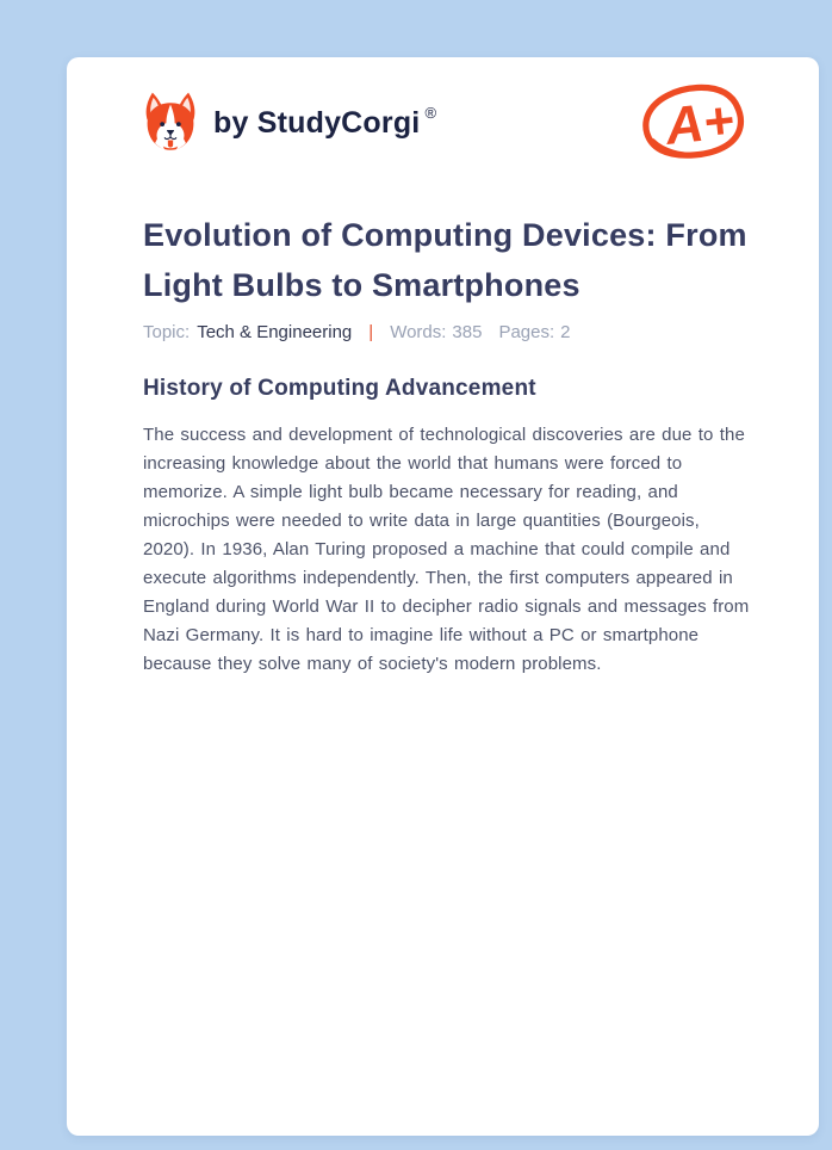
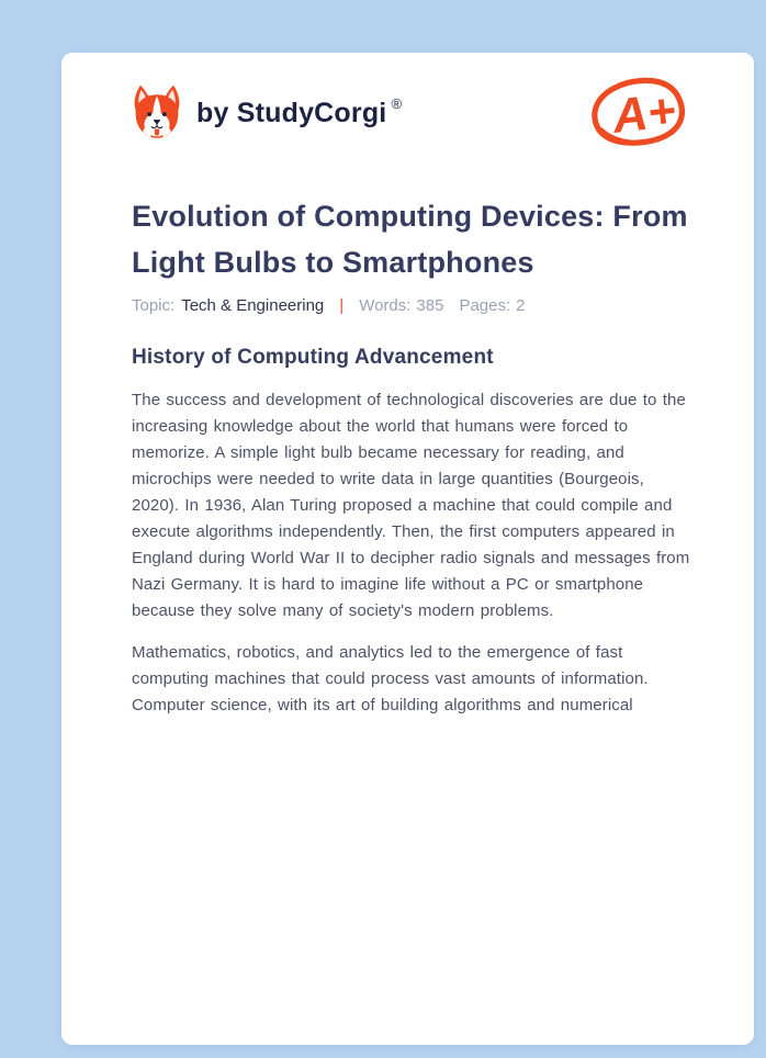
  by StudyCorgi ®
  Evolution of Computing Devices: From Light Bulbs to Smartphones
  Topic:
  Tech & Engineering
  |
  Words:
  385
  Pages:
  2
  History of Computing Advancement
  The success and development of technological discoveries are due to the increasing knowledge about the world that humans were forced to memorize. A simple light bulb became necessary for reading, and microchips were needed to write data in large quantities (Bourgeois, 2020). In 1936, Alan Turing proposed a machine that could compile and execute algorithms independently. Then, the first computers appeared in England during World War II to decipher radio signals and messages from Nazi Germany. It is hard to imagine life without a PC or smartphone because they solve many of society's modern problems.
+ Mathematics, robotics, and analytics led to the emergence of fast computing machines that could process vast amounts of information. Computer science, with its art of building algorithms and numerical
